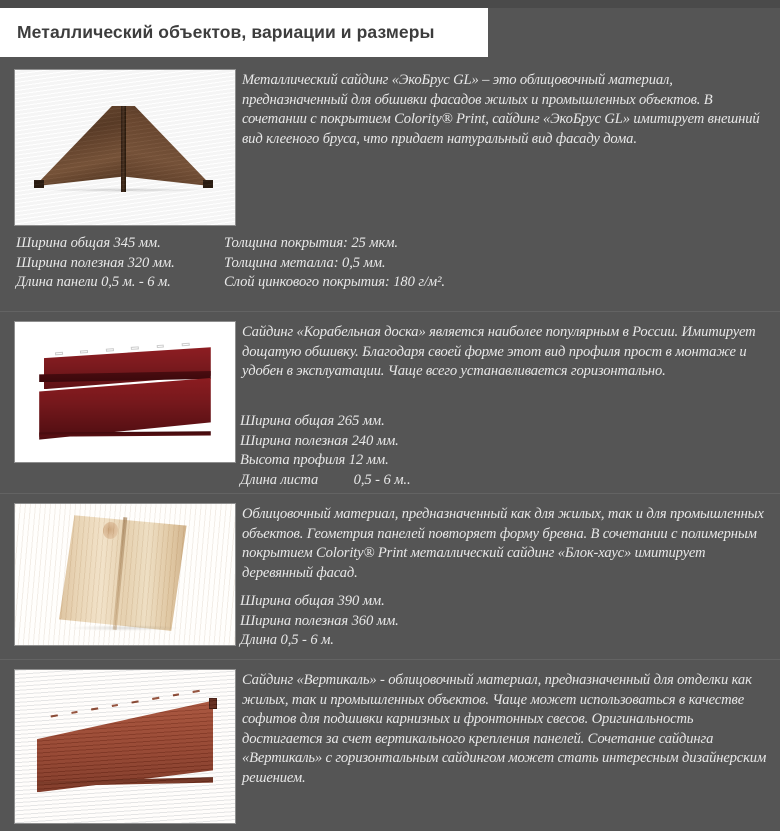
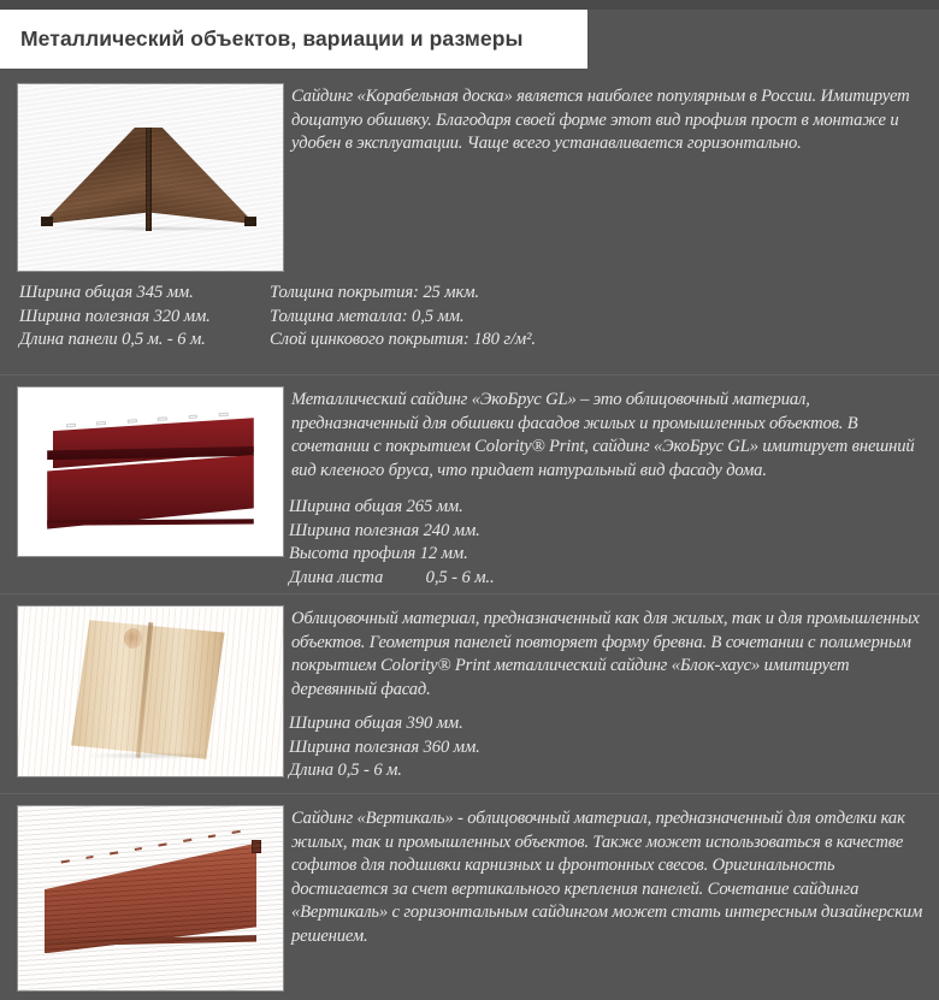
  Металлический объектов, вариации и размеры
- Металлический сайдинг «ЭкоБрус GL» – это облицовочный материал, предназначенный для обшивки фасадов жилых и промышленных объектов. В сочетании с покрытием Colority® Print, сайдинг «ЭкоБрус GL» имитирует внешний вид клееного бруса, что придает натуральный вид фасаду дома.
+ Сайдинг «Корабельная доска» является наиболее популярным в России. Имитирует дощатую обшивку. Благодаря своей форме этот вид профиля прост в монтаже и удобен в эксплуатации. Чаще всего устанавливается горизонтально.
  Ширина общая 345 мм.
  Ширина полезная 320 мм.
  Длина панели 0,5 м. - 6 м.
  Толщина покрытия: 25 мкм.
  Толщина металла: 0,5 мм.
  Слой цинкового покрытия: 180 г/м².
- Сайдинг «Корабельная доска» является наиболее популярным в России. Имитирует дощатую обшивку. Благодаря своей форме этот вид профиля прост в монтаже и удобен в эксплуатации. Чаще всего устанавливается горизонтально.
+ Металлический сайдинг «ЭкоБрус GL» – это облицовочный материал, предназначенный для обшивки фасадов жилых и промышленных объектов. В сочетании с покрытием Colority® Print, сайдинг «ЭкоБрус GL» имитирует внешний вид клееного бруса, что придает натуральный вид фасаду дома.
  Ширина общая 265 мм.
  Ширина полезная 240 мм.
  Высота профиля 12 мм.
  Длина листа 0,5 - 6 м..
  Облицовочный материал, предназначенный как для жилых, так и для промышленных объектов. Геометрия панелей повторяет форму бревна. В сочетании с полимерным покрытием Colority® Print металлический сайдинг «Блок-хаус» имитирует деревянный фасад.
  Ширина общая 390 мм.
  Ширина полезная 360 мм.
  Длина 0,5 - 6 м.
- Сайдинг «Вертикаль» - облицовочный материал, предназначенный для отделки как жилых, так и промышленных объектов. Чаще может использоваться в качестве софитов для подшивки карнизных и фронтонных свесов. Оригинальность достигается за счет вертикального крепления панелей. Сочетание сайдинга «Вертикаль» с горизонтальным сайдингом может стать интересным дизайнерским решением.
+ Сайдинг «Вертикаль» - облицовочный материал, предназначенный для отделки как жилых, так и промышленных объектов. Также может использоваться в качестве софитов для подшивки карнизных и фронтонных свесов. Оригинальность достигается за счет вертикального крепления панелей. Сочетание сайдинга «Вертикаль» с горизонтальным сайдингом может стать интересным дизайнерским решением.
